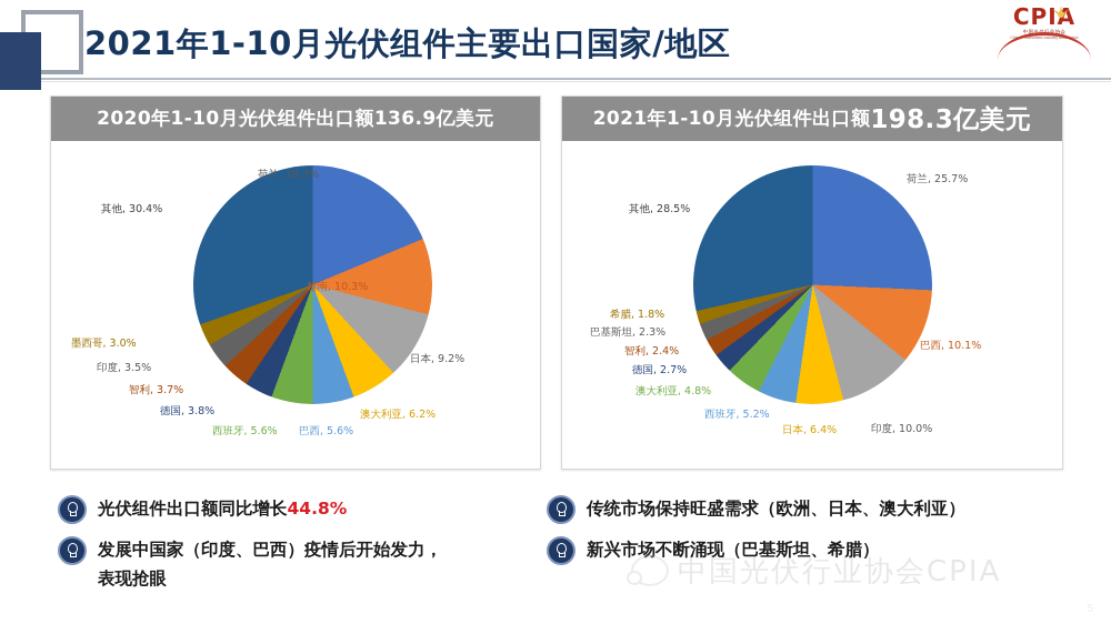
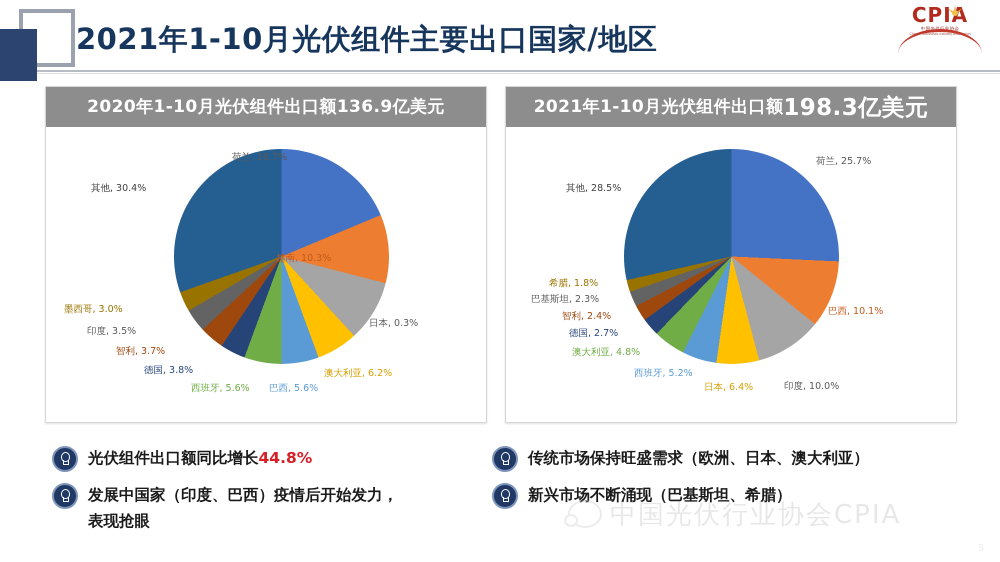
  2021年1-10月光伏组件主要出口国家/地区
  CPIA
  2020年1-10月光伏组件出口额136.9亿美元
  荷兰, 18.7%
  越南, 10.3%
- 日本, 9.2%
+ 日本, 0.3%
  澳大利亚, 6.2%
  巴西, 5.6%
  西班牙, 5.6%
  德国, 3.8%
  智利, 3.7%
  印度, 3.5%
  墨西哥, 3.0%
  其他, 30.4%
  2021年1-10月光伏组件出口额
  198.3亿美元
  荷兰, 25.7%
  巴西, 10.1%
  印度, 10.0%
  日本, 6.4%
  西班牙, 5.2%
  澳大利亚, 4.8%
  德国, 2.7%
  智利, 2.4%
  巴基斯坦, 2.3%
  希腊, 1.8%
  其他, 28.5%
  光伏组件出口额同比增长44.8%
  发展中国家（印度、巴西）疫情后开始发力，
  表现抢眼
  传统市场保持旺盛需求（欧洲、日本、澳大利亚）
  新兴市场不断涌现（巴基斯坦、希腊）
  中国光伏行业协会CPIA
